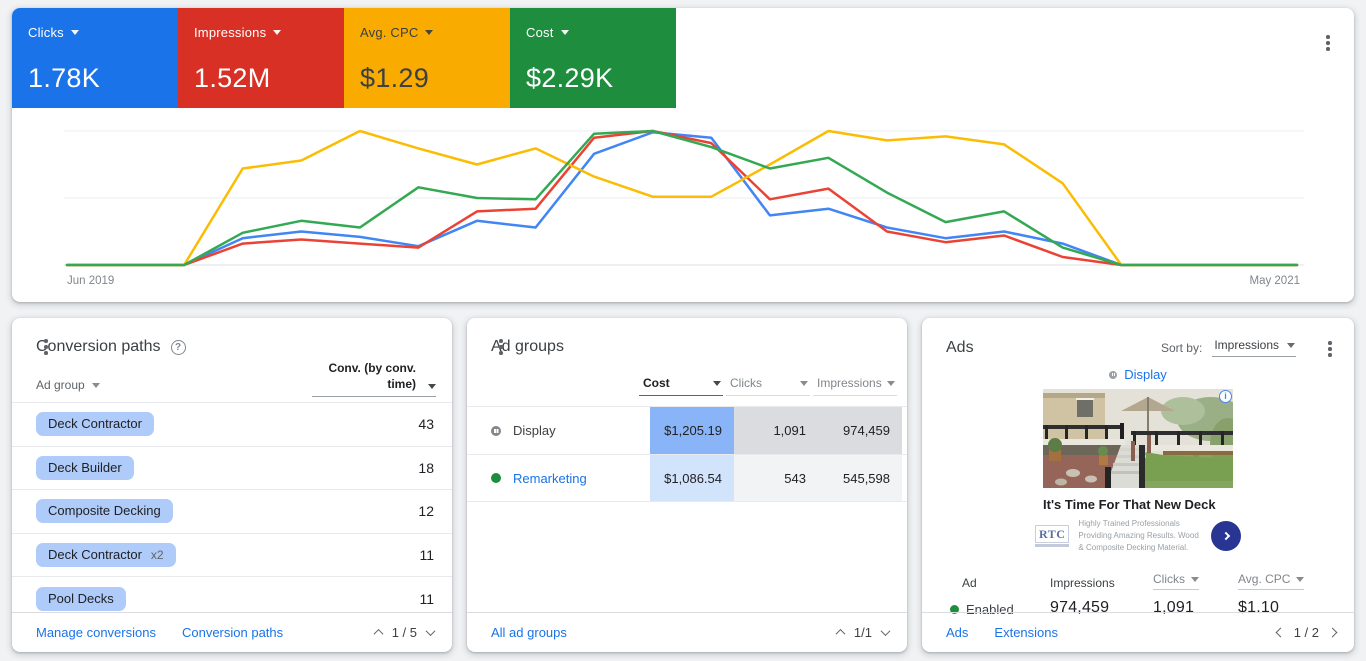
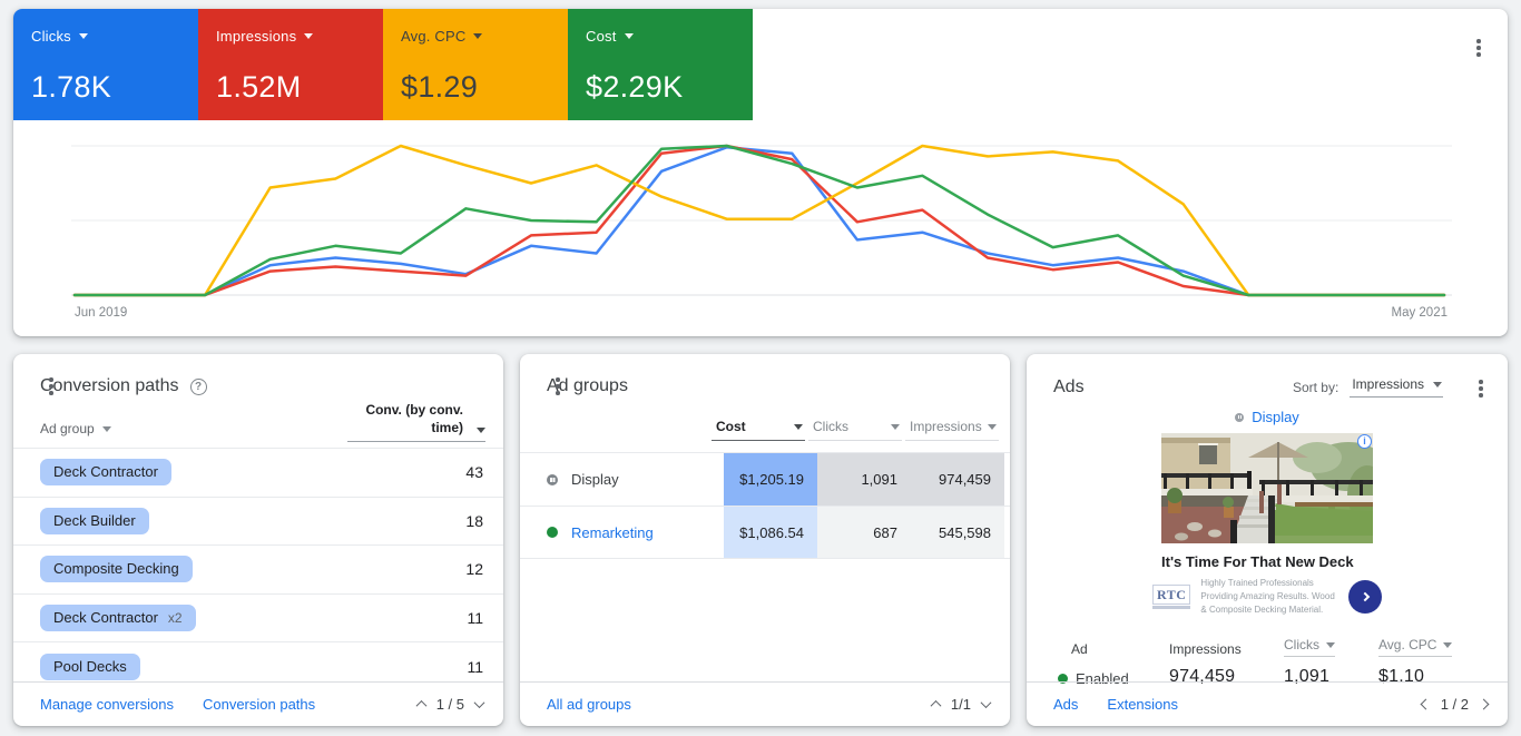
  Clicks
  1.78K
  Impressions
  1.52M
  Avg. CPC
  $1.29
  Cost
  $2.29K
  Jun 2019
  May 2021
  Conversion paths
  ?
  Ad group
  Conv. (by conv. time)
  Deck Contractor
  43
  Deck Builder
  18
  Composite Decking
  12
  Deck Contractor
  x2
  11
  Pool Decks
  11
  Manage conversions
  Conversion paths
  1 / 5
  Ad groups
  Cost
  Clicks
  Impressions
  Display
  $1,205.19
  1,091
  974,459
  Remarketing
  $1,086.54
- 543
+ 687
  545,598
  All ad groups
  1/1
  Ads
  Sort by:
  Impressions
  Display
  i
  It's Time For That New Deck
  RTC
  Highly Trained Professionals
  Providing Amazing Results. Wood
  & Composite Decking Material.
  Ad
  Impressions
  Clicks
  Avg. CPC
  Enabled
  974,459
  1,091
  $1.10
  Ads
  Extensions
  1 / 2
